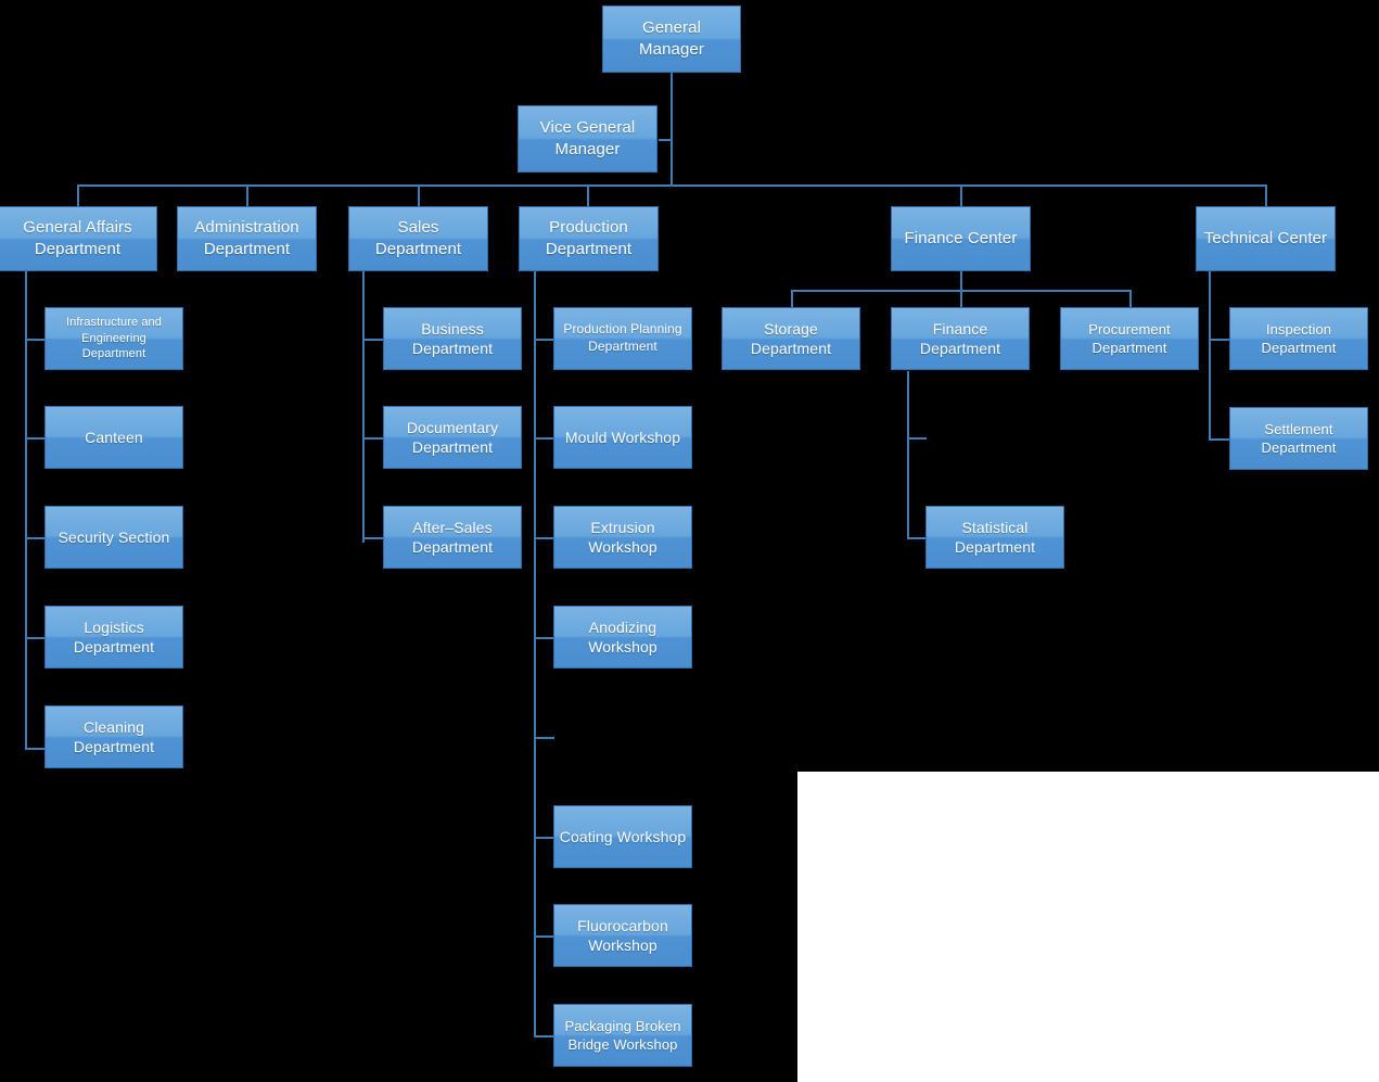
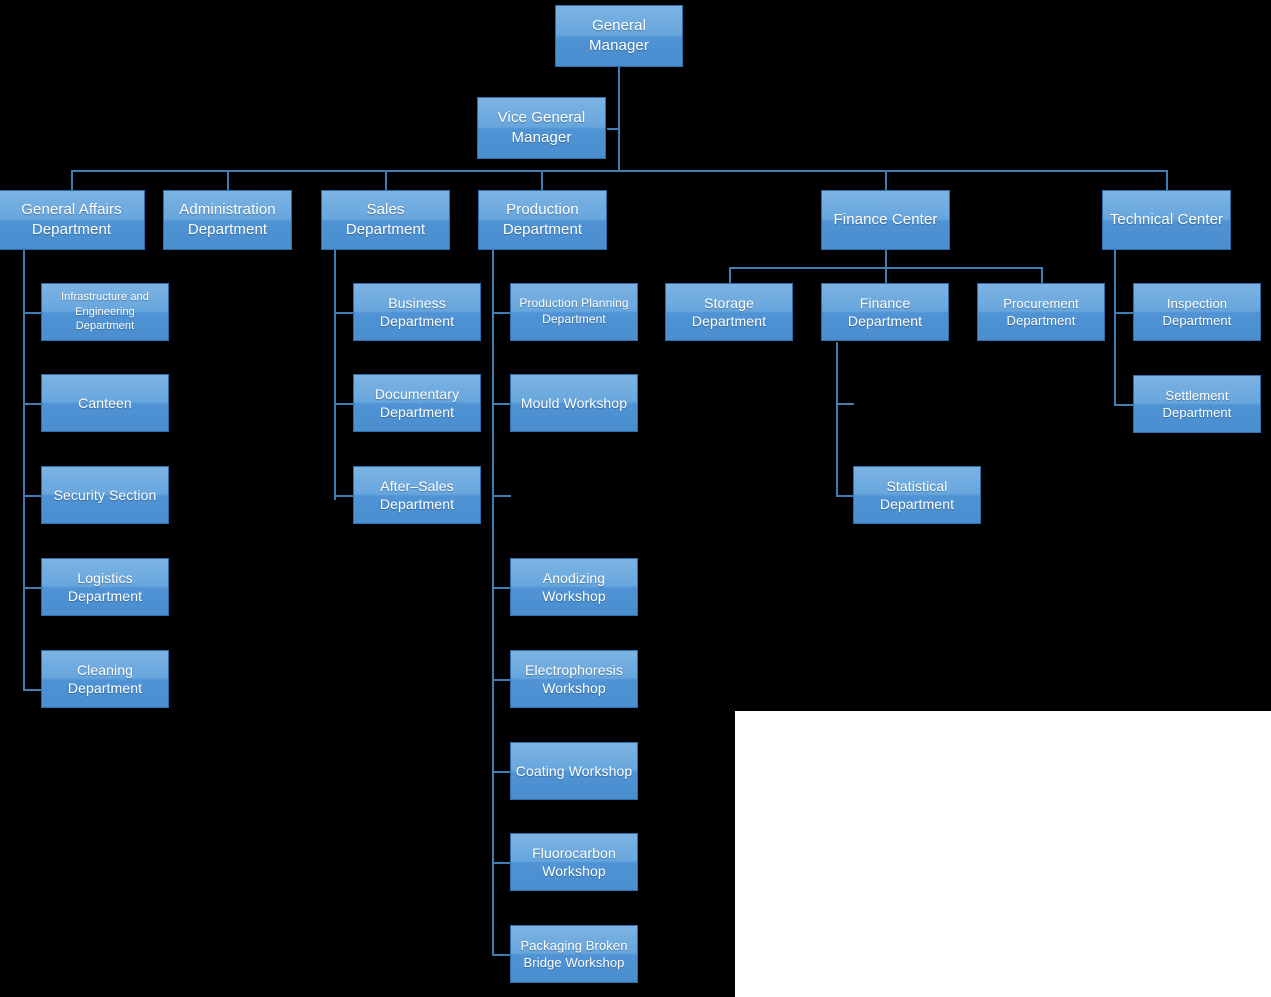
  General Manager
  Vice General Manager
  General Affairs Department
  Administration Department
  Sales Department
  Production Department
  Finance Center
  Technical Center
  Infrastructure and Engineering Department
  Canteen
  Security Section
  Logistics Department
  Cleaning Department
  Business Department
  Documentary Department
  After–Sales Department
  Production Planning Department
  Mould Workshop
- Extrusion Workshop
  Anodizing Workshop
+ Electrophoresis Workshop
  Coating Workshop
  Fluorocarbon Workshop
  Packaging Broken Bridge Workshop
  Storage Department
  Finance Department
  Procurement Department
  Statistical Department
  Inspection Department
  Settlement Department
